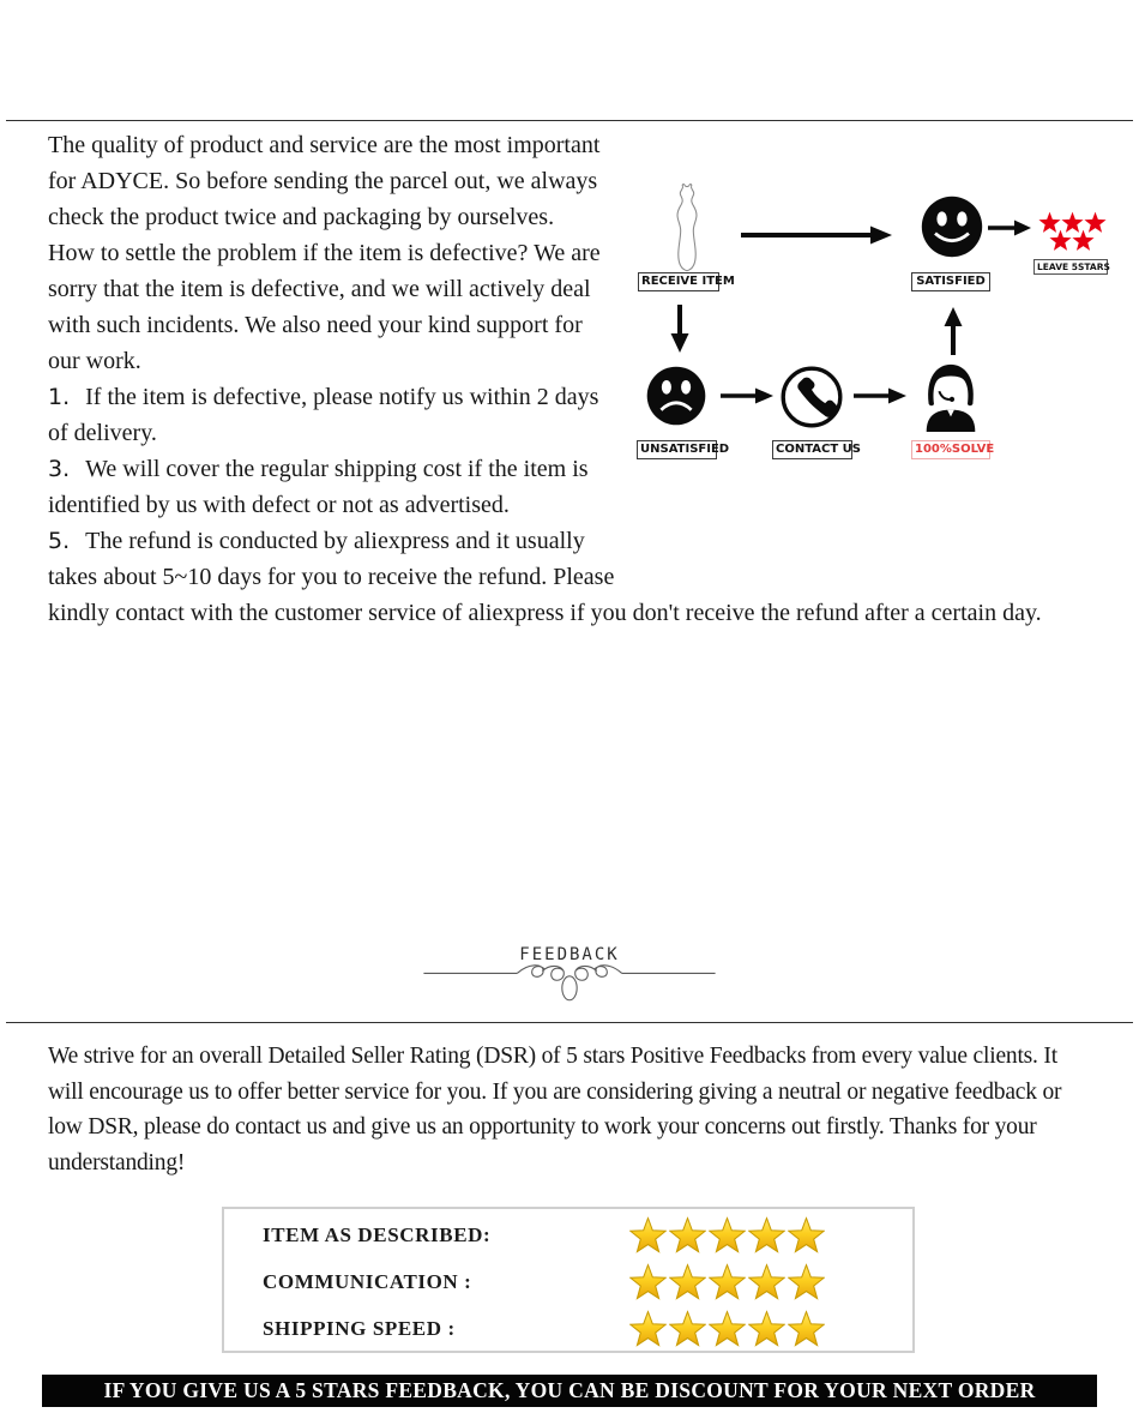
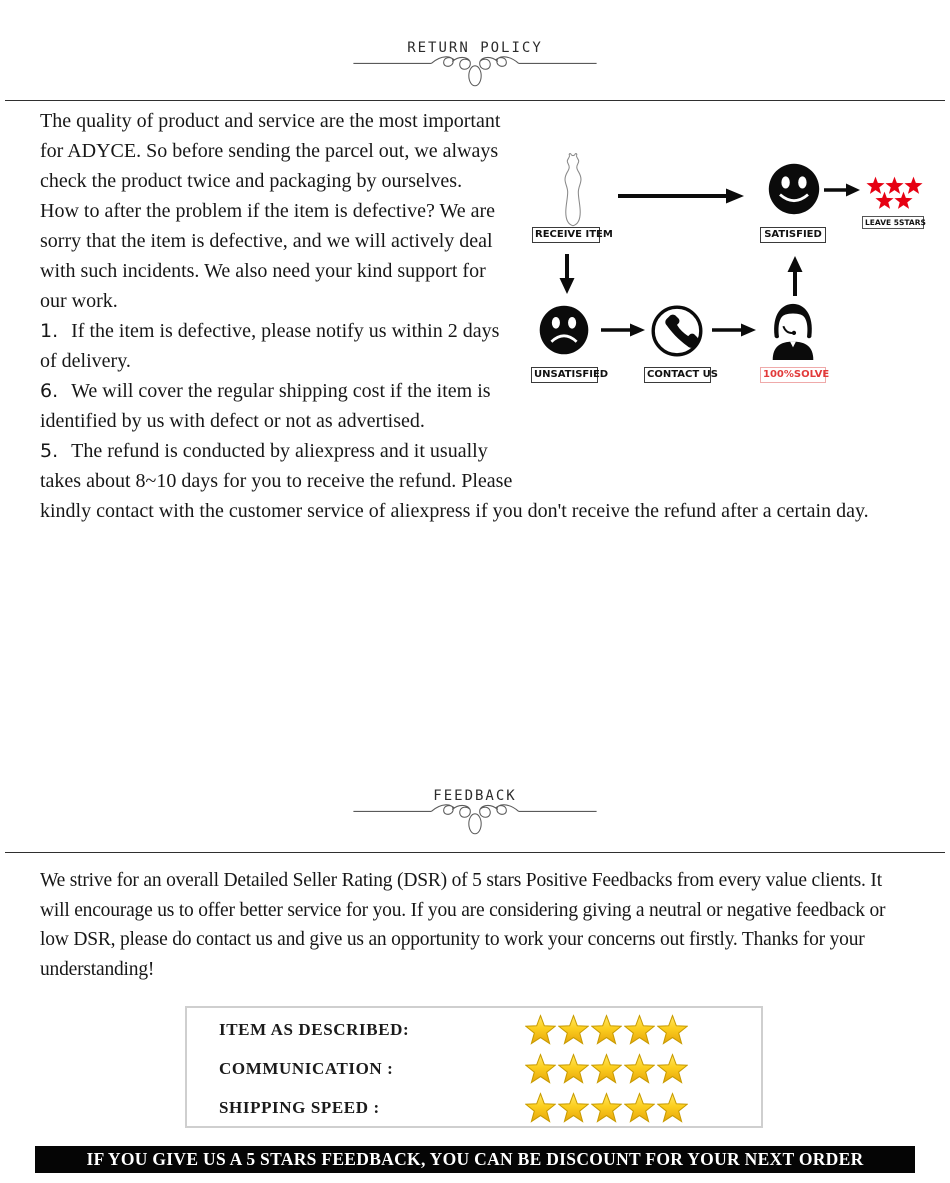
+ RETURN POLICY
  RECEIVE ITEM
  SATISFIED
  LEAVE 5STARS
  UNSATISFIED
  CONTACT US
  100%SOLVE
  The quality of product and service are the most important for ADYCE. So before sending the parcel out, we always check the product twice and packaging by ourselves.
- How to settle the problem if the item is defective? We are sorry that the item is defective, and we will actively deal with such incidents. We also need your kind support for our work.
+ How to after the problem if the item is defective? We are sorry that the item is defective, and we will actively deal with such incidents. We also need your kind support for our work.
  1. If the item is defective, please notify us within 2 days of delivery.
- 3. We will cover the regular shipping cost if the item is identified by us with defect or not as advertised.
+ 6. We will cover the regular shipping cost if the item is identified by us with defect or not as advertised.
- 5. The refund is conducted by aliexpress and it usually takes about 5~10 days for you to receive the refund. Please kindly contact with the customer service of aliexpress if you don't receive the refund after a certain day.
+ 5. The refund is conducted by aliexpress and it usually takes about 8~10 days for you to receive the refund. Please kindly contact with the customer service of aliexpress if you don't receive the refund after a certain day.
  FEEDBACK
  We strive for an overall Detailed Seller Rating (DSR) of 5 stars Positive Feedbacks from every value clients. It will encourage us to offer better service for you. If you are considering giving a neutral or negative feedback or low DSR, please do contact us and give us an opportunity to work your concerns out firstly. Thanks for your understanding!
  ITEM AS DESCRIBED:
  COMMUNICATION :
  SHIPPING SPEED :
  IF YOU GIVE US A 5 STARS FEEDBACK, YOU CAN BE DISCOUNT FOR YOUR NEXT ORDER
